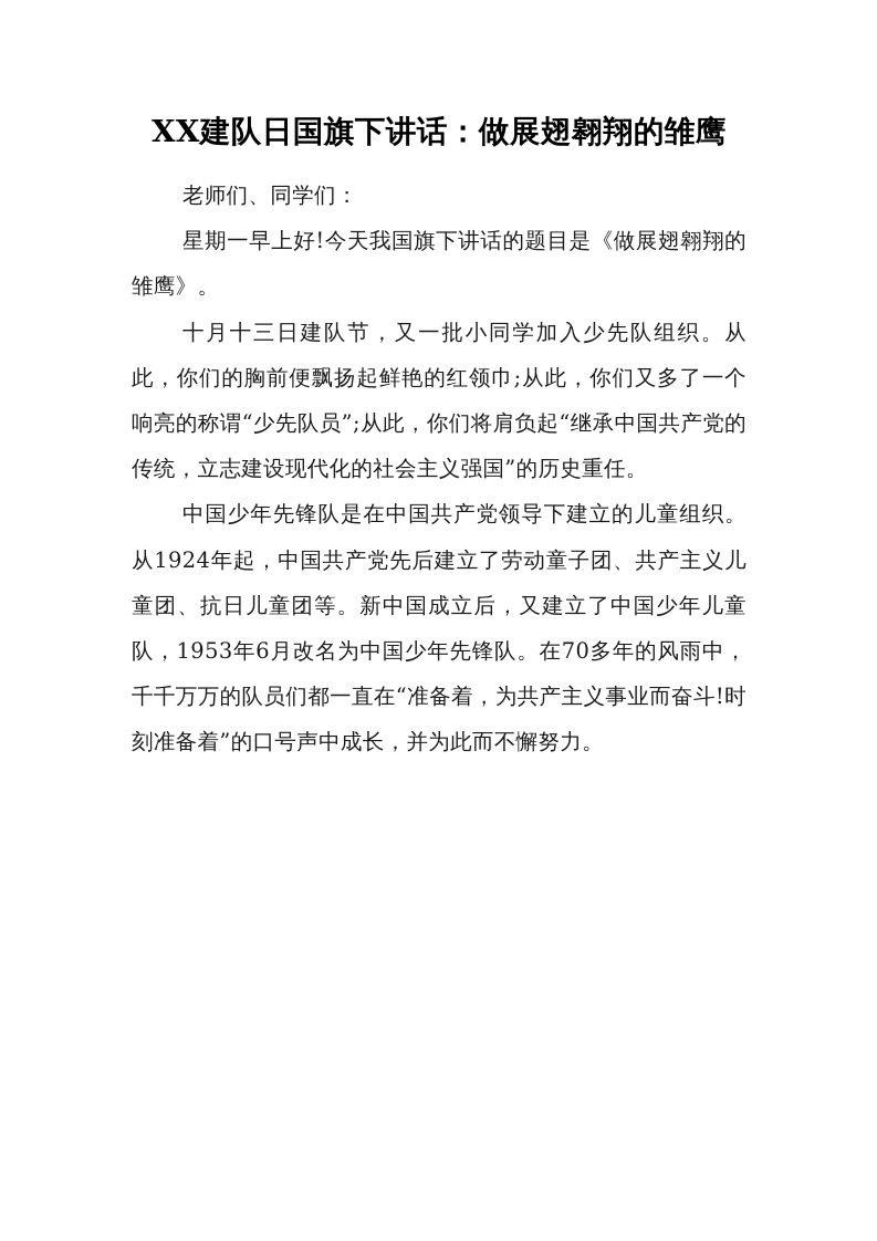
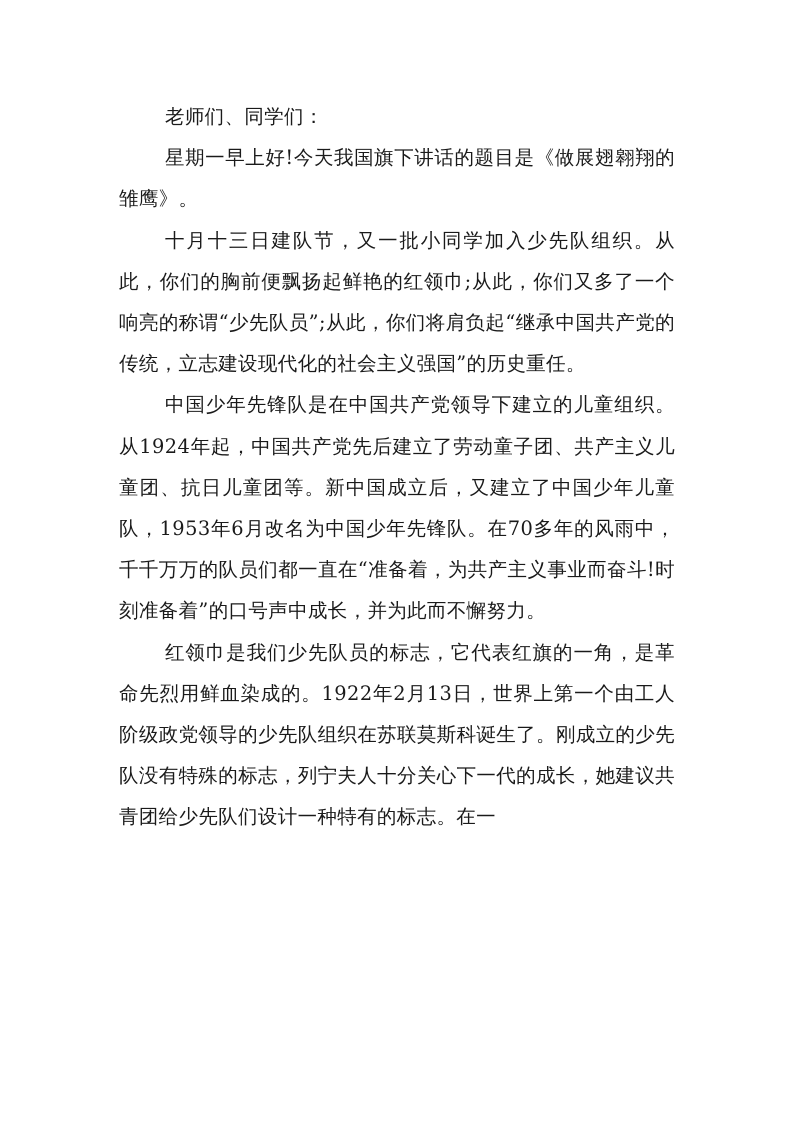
- XX建队日国旗下讲话：做展翅翱翔的雏鹰
  老师们、同学们：
  星期一早上好!今天我国旗下讲话的题目是《做展翅翱翔的雏鹰》。
  十月十三日建队节，又一批小同学加入少先队组织。从此，你们的胸前便飘扬起鲜艳的红领巾;从此，你们又多了一个响亮的称谓“少先队员”;从此，你们将肩负起“继承中国共产党的传统，立志建设现代化的社会主义强国”的历史重任。
  中国少年先锋队是在中国共产党领导下建立的儿童组织。从1924年起，中国共产党先后建立了劳动童子团、共产主义儿童团、抗日儿童团等。新中国成立后，又建立了中国少年儿童队，1953年6月改名为中国少年先锋队。在70多年的风雨中，千千万万的队员们都一直在“准备着，为共产主义事业而奋斗!时刻准备着”的口号声中成长，并为此而不懈努力。
+ 红领巾是我们少先队员的标志，它代表红旗的一角，是革命先烈用鲜血染成的。1922年2月13日，世界上第一个由工人阶级政党领导的少先队组织在苏联莫斯科诞生了。刚成立的少先队没有特殊的标志，列宁夫人十分关心下一代的成长，她建议共青团给少先队们设计一种特有的标志。在一
